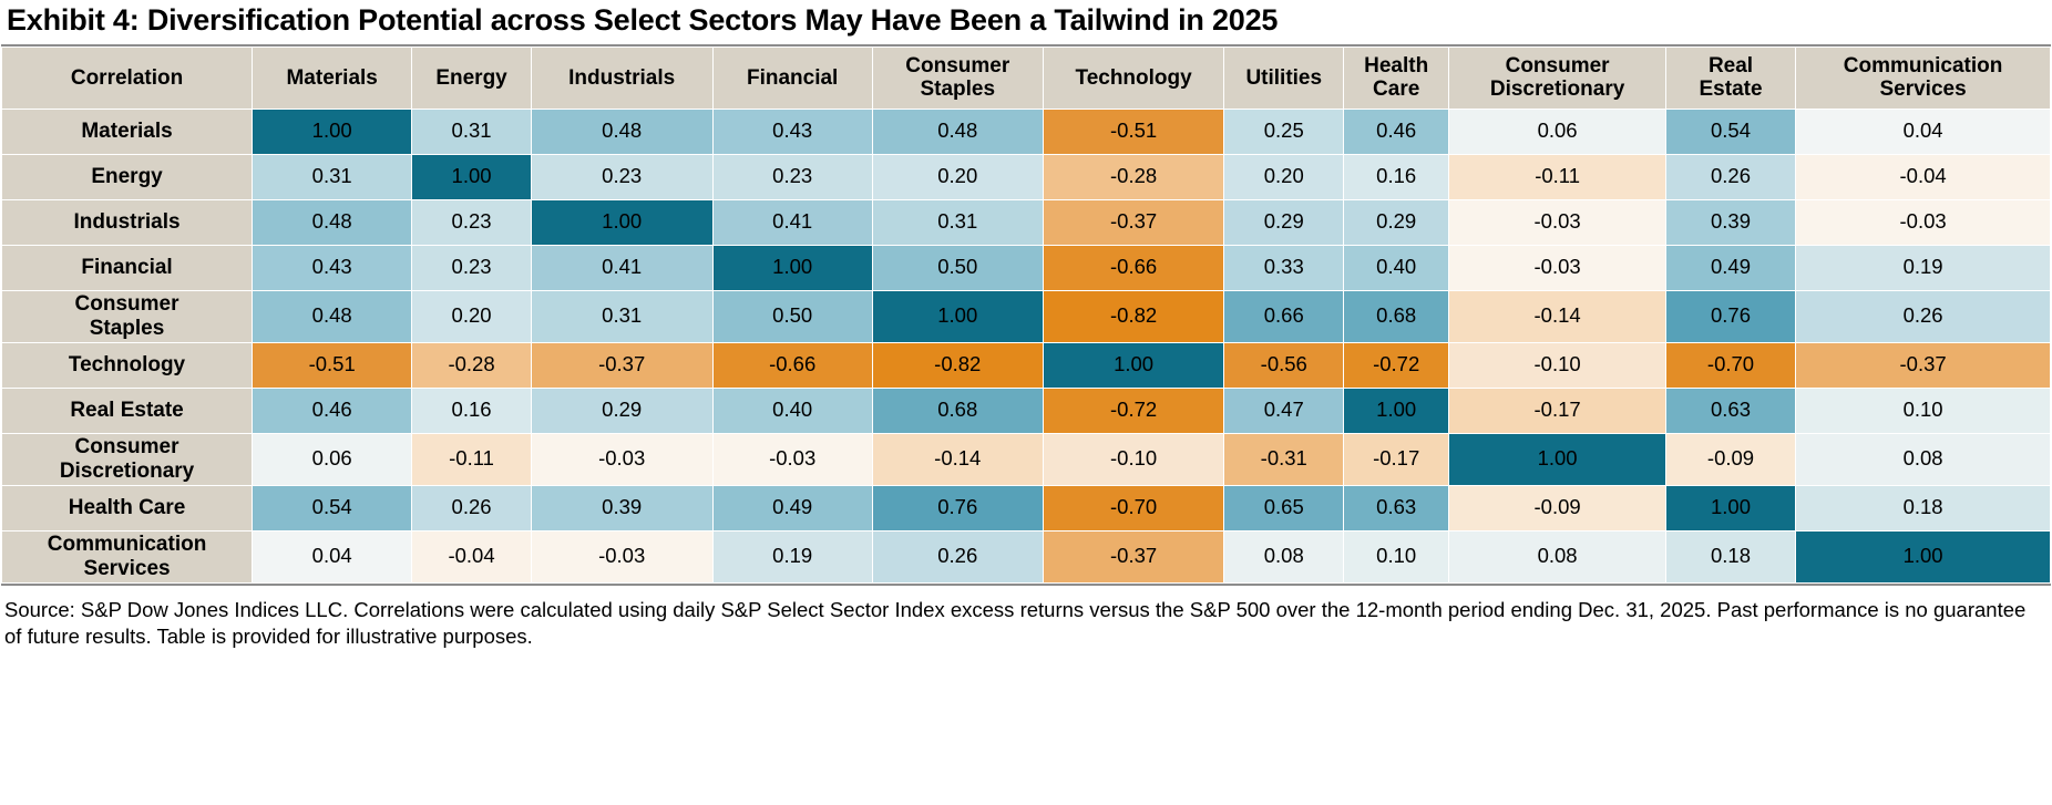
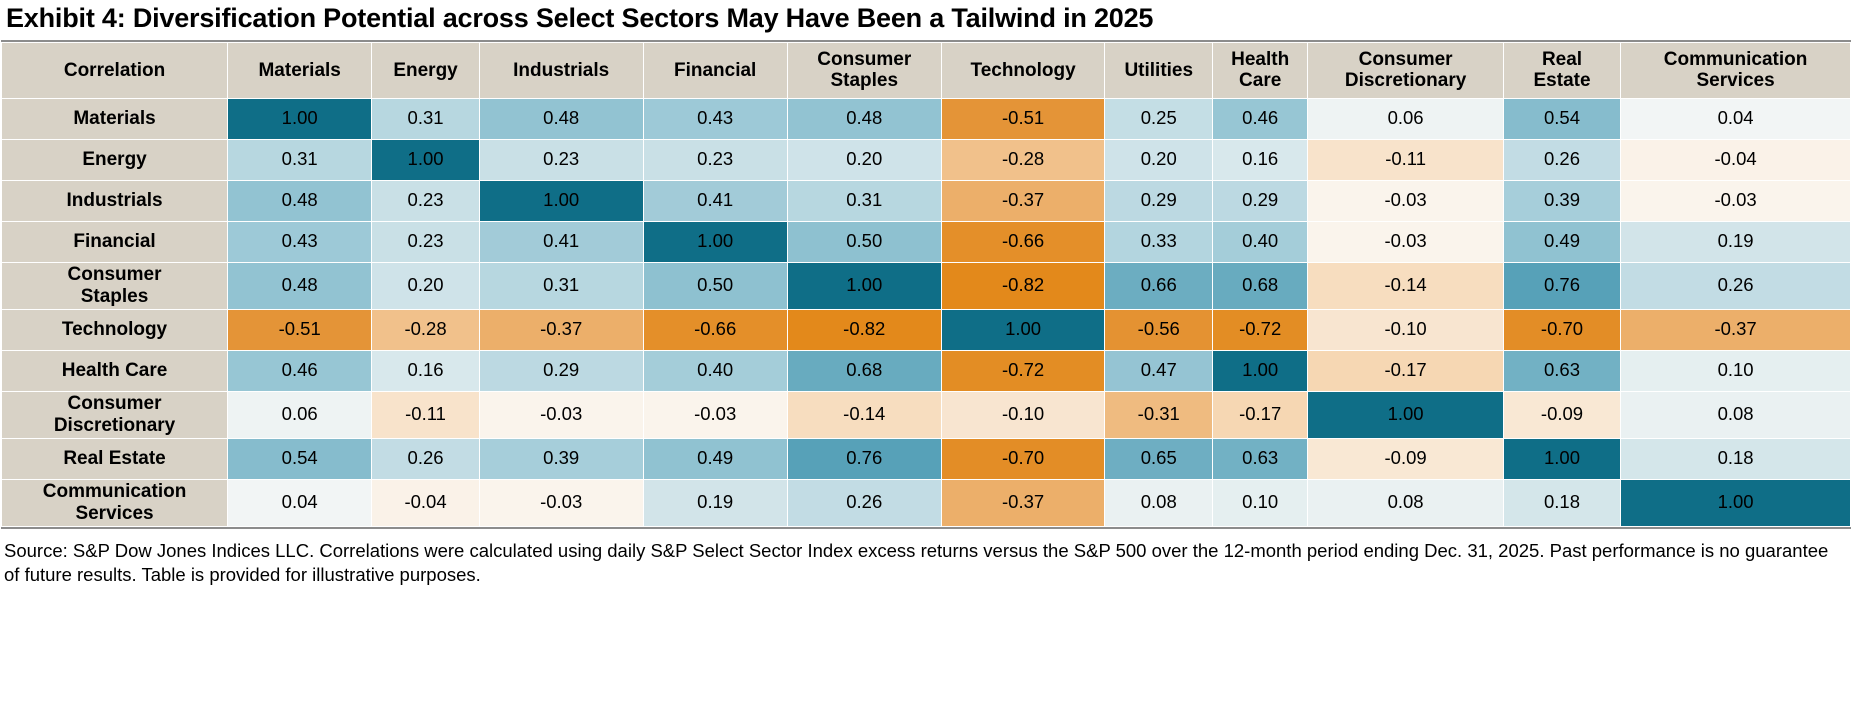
  Exhibit 4: Diversification Potential across Select Sectors May Have Been a Tailwind in 2025
  Correlation	Materials	Energy	Industrials	Financial	ConsumerStaples	Technology	Utilities	HealthCare	ConsumerDiscretionary	RealEstate	CommunicationServices
  Materials	1.00	0.31	0.48	0.43	0.48	-0.51	0.25	0.46	0.06	0.54	0.04
  Energy	0.31	1.00	0.23	0.23	0.20	-0.28	0.20	0.16	-0.11	0.26	-0.04
  Industrials	0.48	0.23	1.00	0.41	0.31	-0.37	0.29	0.29	-0.03	0.39	-0.03
  Financial	0.43	0.23	0.41	1.00	0.50	-0.66	0.33	0.40	-0.03	0.49	0.19
  ConsumerStaples	0.48	0.20	0.31	0.50	1.00	-0.82	0.66	0.68	-0.14	0.76	0.26
  Technology	-0.51	-0.28	-0.37	-0.66	-0.82	1.00	-0.56	-0.72	-0.10	-0.70	-0.37
- Real Estate	0.46	0.16	0.29	0.40	0.68	-0.72	0.47	1.00	-0.17	0.63	0.10
+ Health Care	0.46	0.16	0.29	0.40	0.68	-0.72	0.47	1.00	-0.17	0.63	0.10
  ConsumerDiscretionary	0.06	-0.11	-0.03	-0.03	-0.14	-0.10	-0.31	-0.17	1.00	-0.09	0.08
- Health Care	0.54	0.26	0.39	0.49	0.76	-0.70	0.65	0.63	-0.09	1.00	0.18
+ Real Estate	0.54	0.26	0.39	0.49	0.76	-0.70	0.65	0.63	-0.09	1.00	0.18
  CommunicationServices	0.04	-0.04	-0.03	0.19	0.26	-0.37	0.08	0.10	0.08	0.18	1.00
  Source: S&P Dow Jones Indices LLC. Correlations were calculated using daily S&P Select Sector Index excess returns versus the S&P 500 over the 12-month period ending Dec. 31, 2025. Past performance is no guarantee of future results. Table is provided for illustrative purposes.
